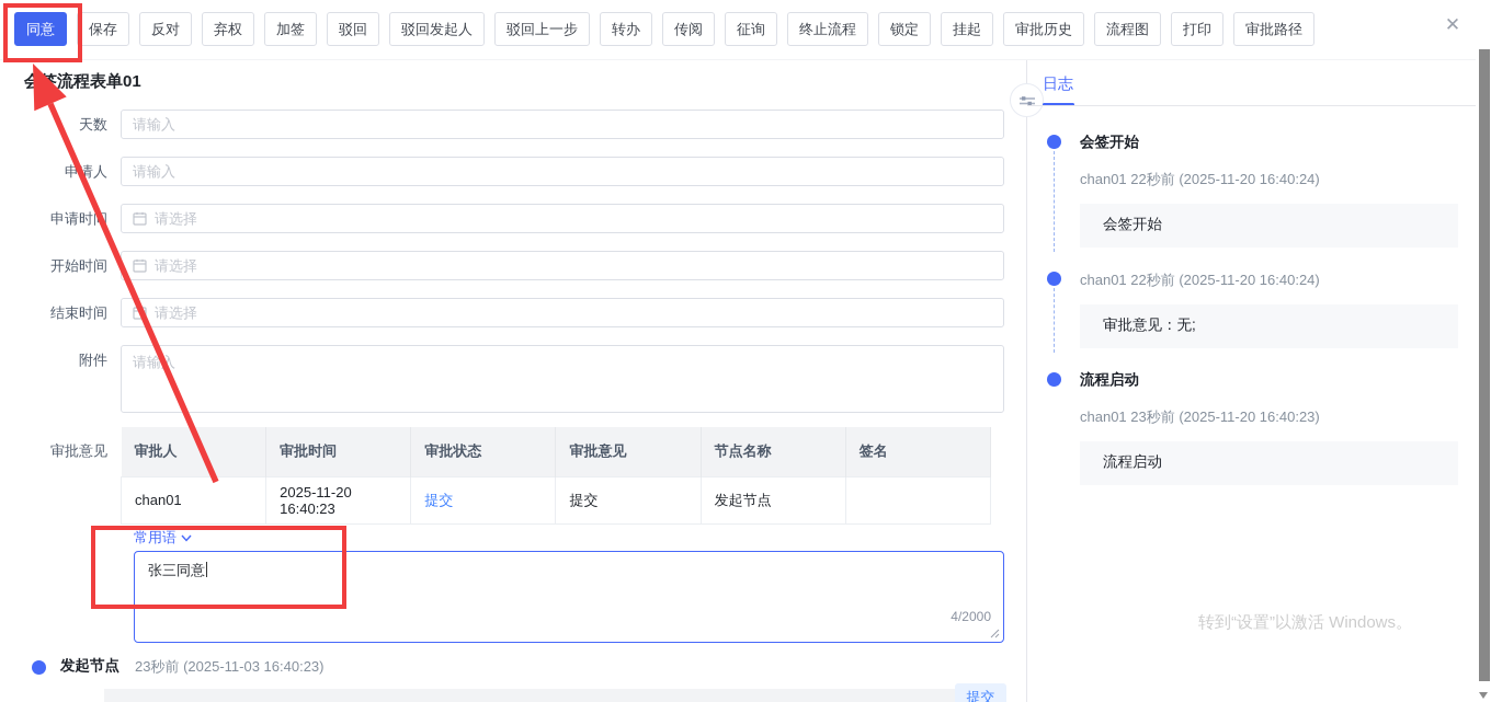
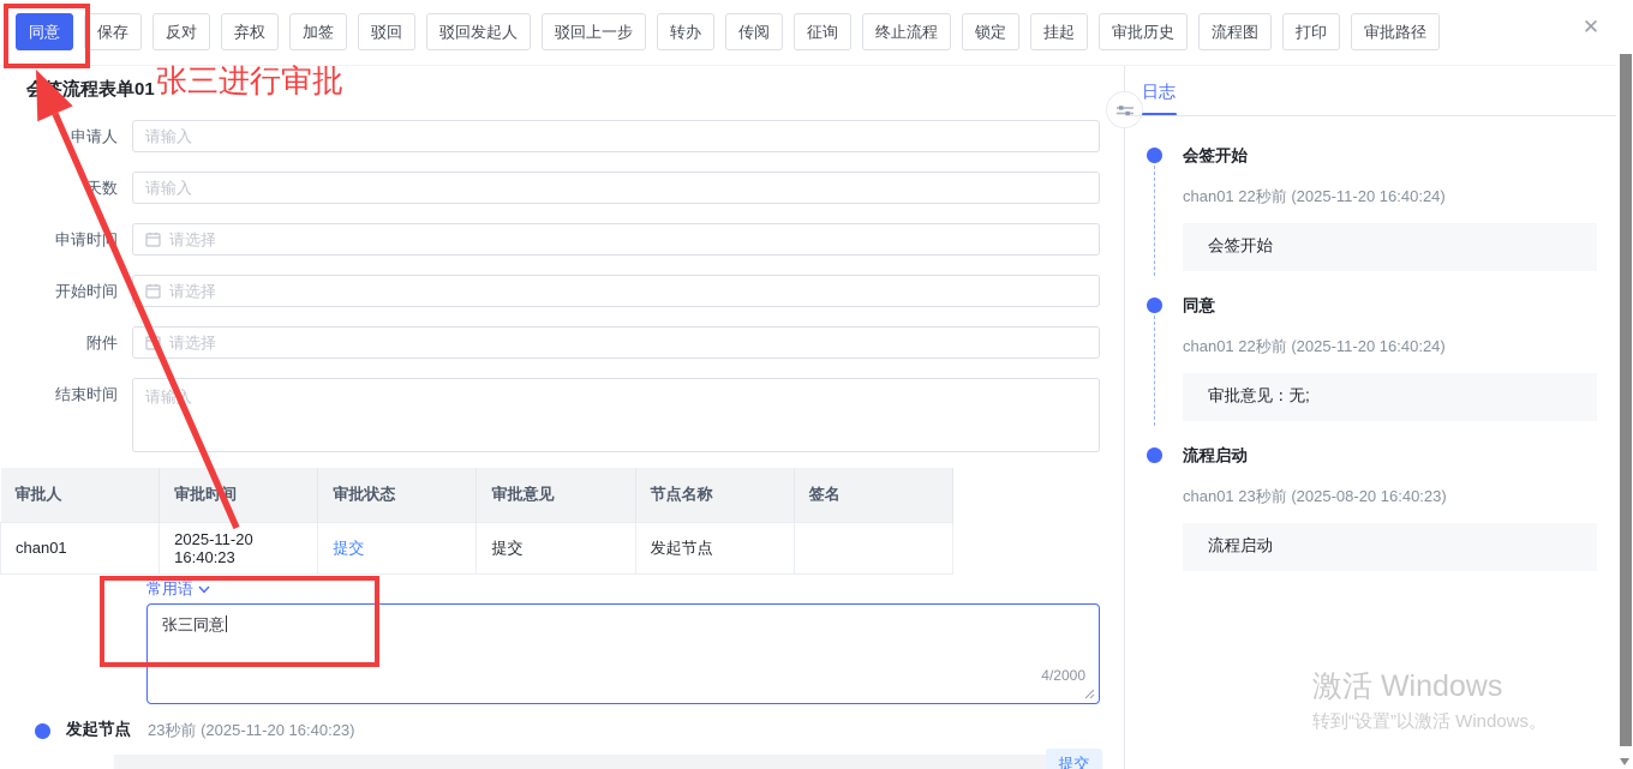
  同意 保存 反对 弃权 加签 驳回 驳回发起人 驳回上一步 转办 传阅 征询 终止流程 锁定 挂起 审批历史 流程图 打印 审批路径
  ✕
  会流程表单01
- 天数
+ 申请人
  请输入
- 申请人
+ 天数
  请输入
  申请时
  请选择
  开始时间
  请选择
- 结束时间
+ 附件
  请选择
- 附件
+ 结束时间
  请输入
- 审批意见
  审批人	审批时间	审批状态	审批意见	节点名称	签名
  chan01	2025-11-20 16:40:23	提交	提交	发起节点
  常用语
  张三同意
  4/2000
  发起节点
- 23秒前 (2025-11-03 16:40:23)
+ 23秒前 (2025-11-20 16:40:23)
  提交
  日志
  会签开始
  chan01 22秒前 (2025-11-20 16:40:24)
  会签开始
+ 同意
  chan01 22秒前 (2025-11-20 16:40:24)
  审批意见：无;
  流程启动
- chan01 23秒前 (2025-11-20 16:40:23)
+ chan01 23秒前 (2025-08-20 16:40:23)
  流程启动
+ 激活 Windows
  转到“设置”以激活 Windows。
+ 张三进行审批
